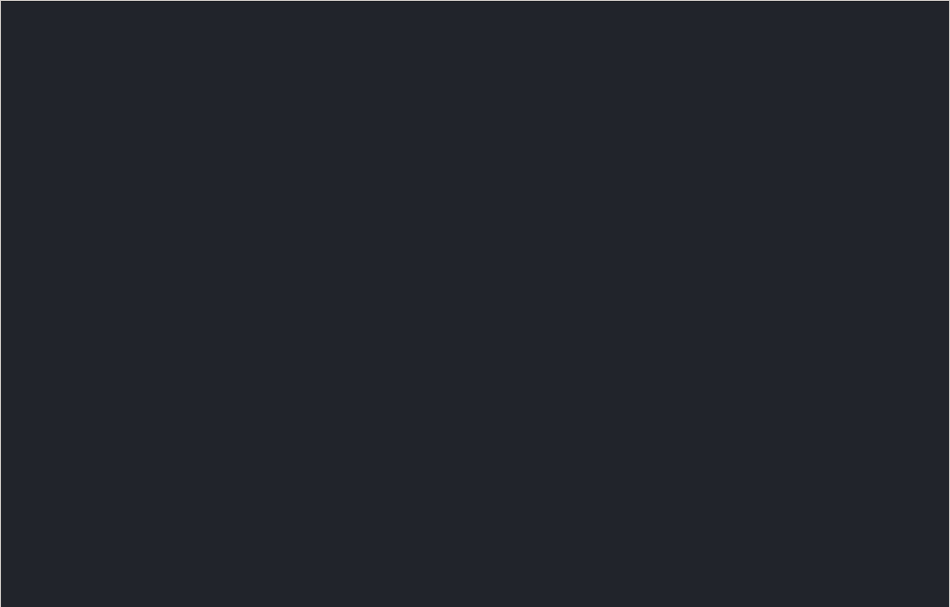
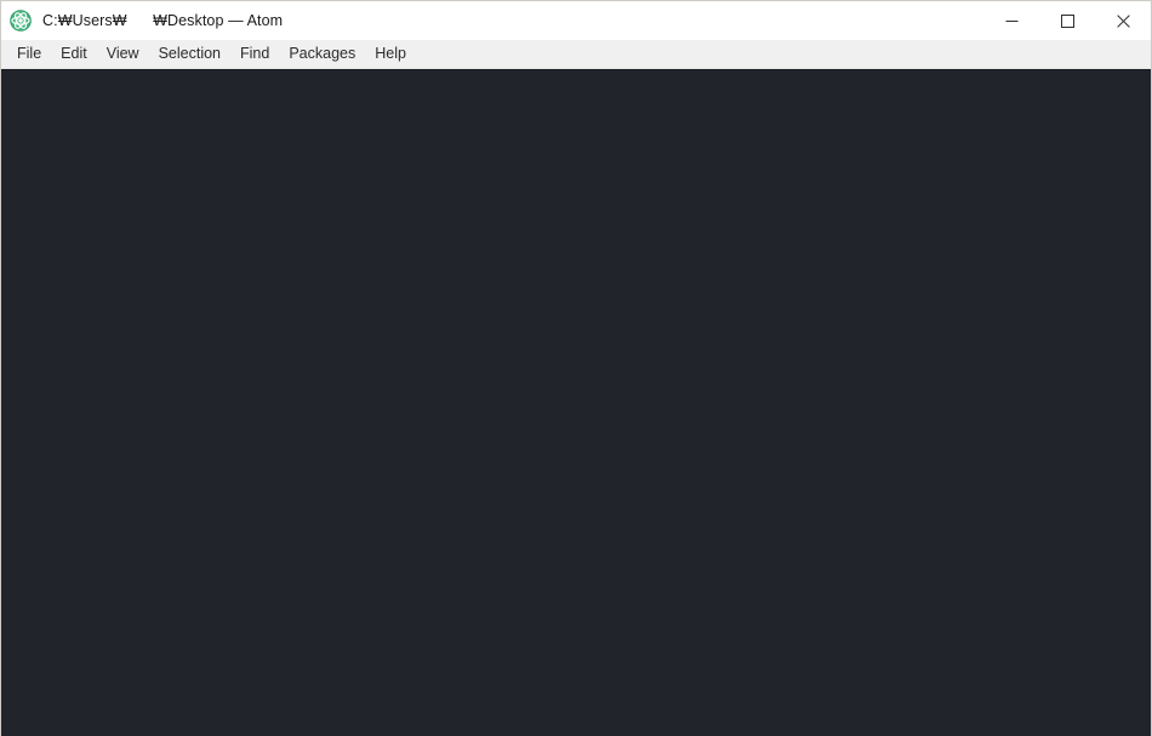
+ C:₩Users₩ ₩Desktop — Atom
+ File
+ Edit
+ View
+ Selection
+ Find
+ Packages
+ Help
